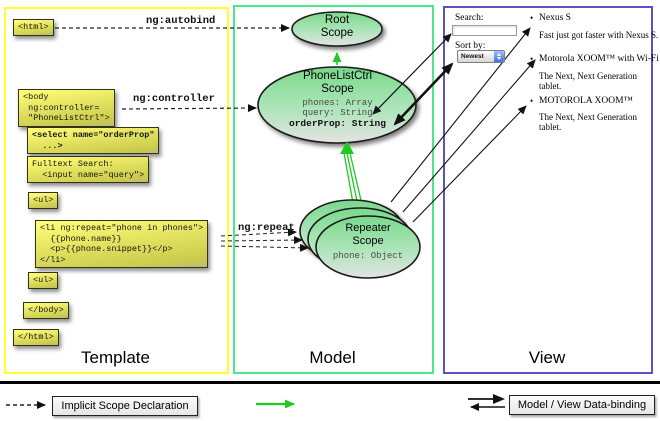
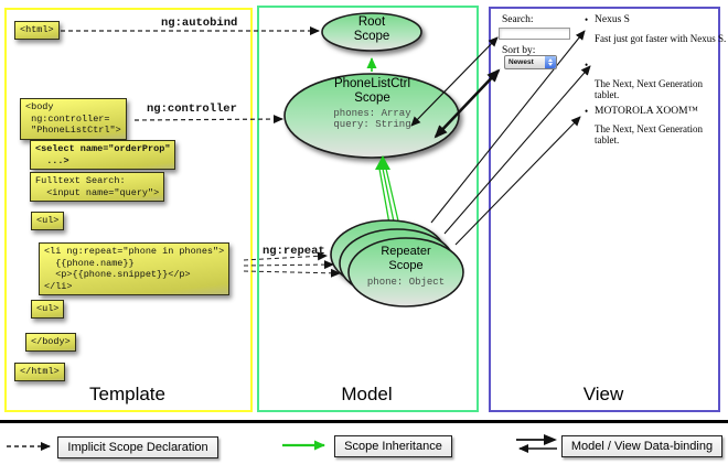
  <html>
  <body
  ng:controller=
  "PhoneListCtrl">
  <select name="orderProp"
  ...>
  Fulltext Search:
  <input name="query">
  <ul>
  <li ng:repeat="phone in phones">
  {{phone.name}}
  <p>{{phone.snippet}}</p>
  </li>
  <ul>
  </body>
  </html>
  ng:autobind
  ng:controller
  ng:repeat
  Root
  Scope
  PhoneListCtrl
  Scope
  phones: Array
  query: String
- orderProp: String
  Repeater
  Scope
  phone: Object
  Search:
  Sort by:
  •
  Nexus S
  Fast just got faster with Nexus S.
  •
- Motorola XOOM™ with Wi-Fi
  The Next, Next Generation tablet.
  •
  MOTOROLA XOOM™
  The Next, Next Generation tablet.
  Template
  Model
  View
  Implicit Scope Declaration
+ Scope Inheritance
  Model / View Data-binding
